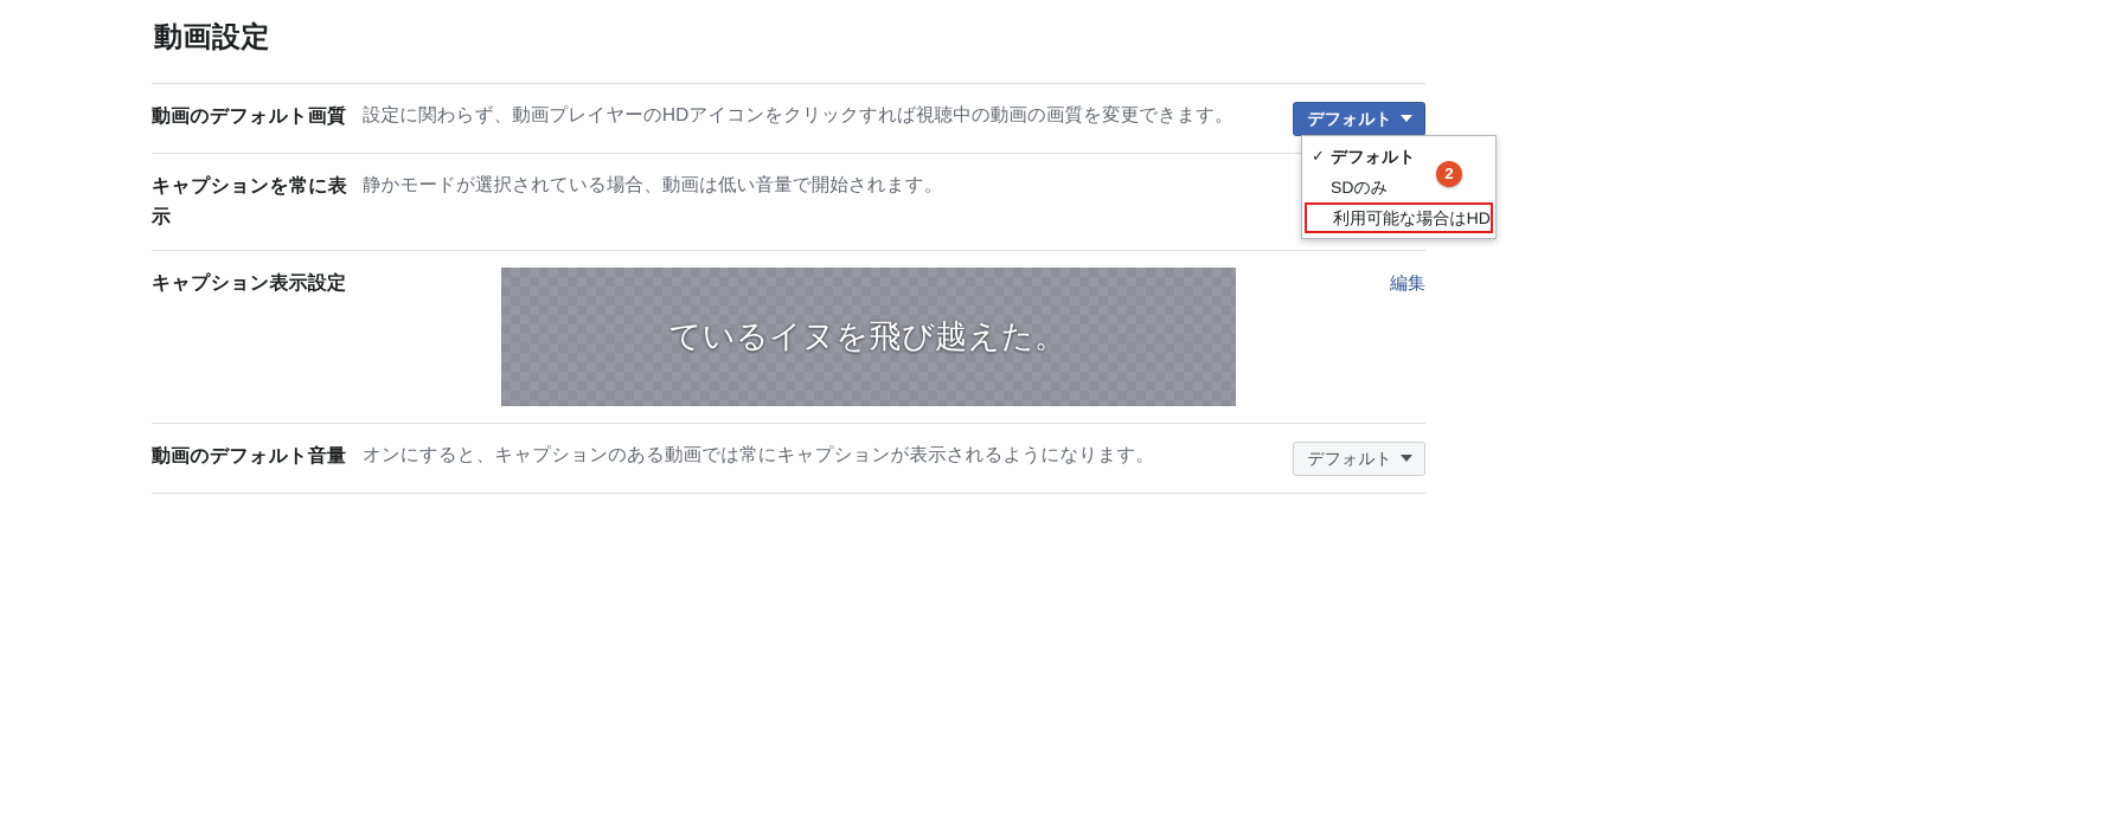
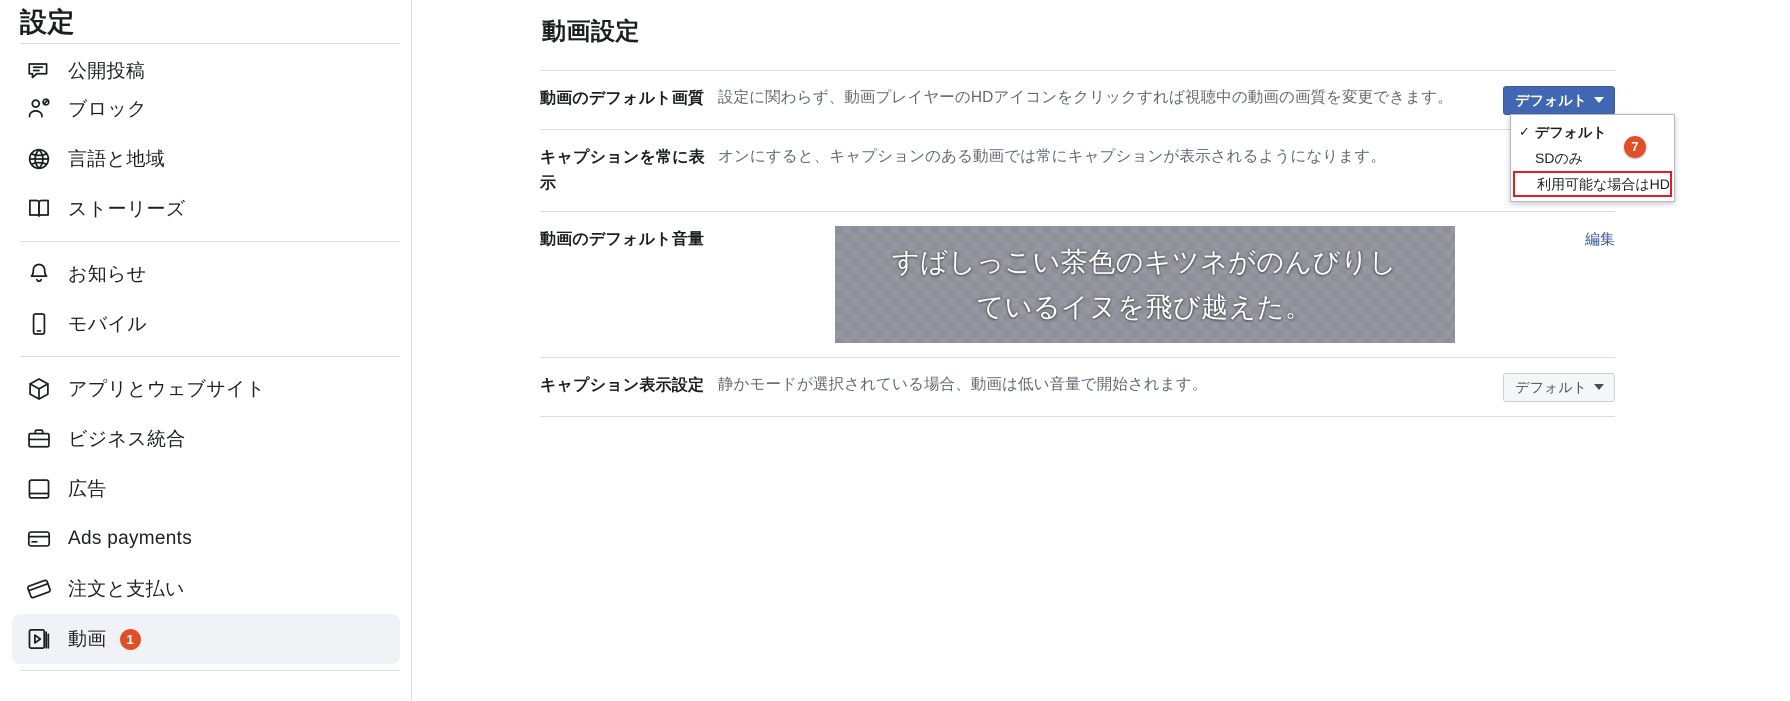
+ 設定
+ 公開投稿
+ ブロック
+ 言語と地域
+ ストーリーズ
+ お知らせ
+ モバイル
+ アプリとウェブサイト
+ ビジネス統合
+ 広告
+ Ads payments
+ 注文と支払い
+ 動画
+ 1
  動画設定
  動画のデフォルト画質
  設定に関わらず、動画プレイヤーのHDアイコンをクリックすれば視聴中の動画の画質を変更できます。
  デフォルト
  ✓
  デフォルト
  SDのみ
- 2
+ 7
  利用可能な場合はHD
  キャプションを常に表示
- 静かモードが選択されている場合、動画は低い音量で開始されます。
+ オンにすると、キャプションのある動画では常にキャプションが表示されるようになります。
- キャプション表示設定
+ 動画のデフォルト音量
+ すばしっこい茶色のキツネがのんびりし
  ているイヌを飛び越えた。
  編集
- 動画のデフォルト音量
+ キャプション表示設定
- オンにすると、キャプションのある動画では常にキャプションが表示されるようになります。
+ 静かモードが選択されている場合、動画は低い音量で開始されます。
  デフォルト
